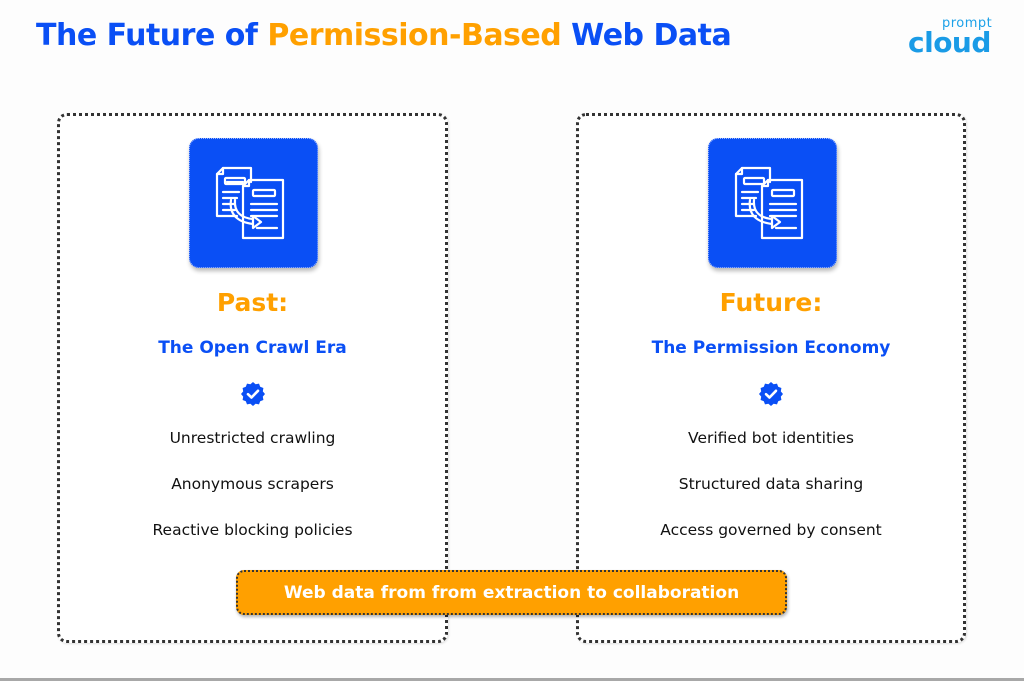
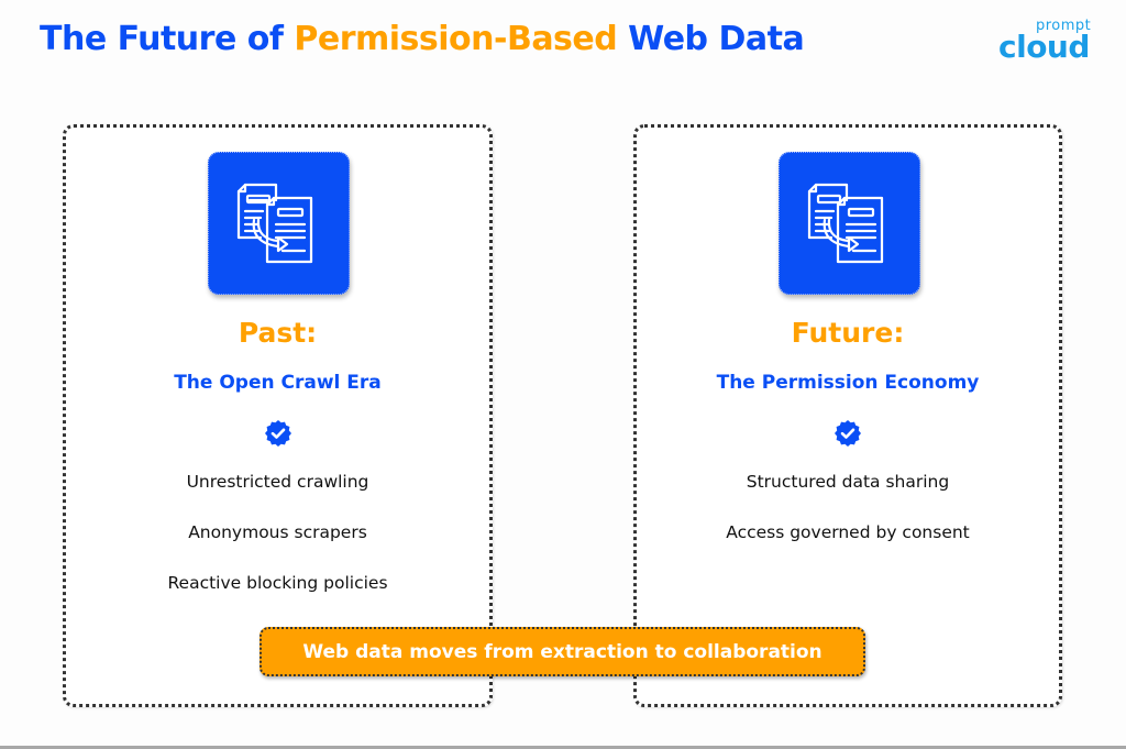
  The Future of Permission-Based Web Data
  prompt
  cloud
  Past:
  The Open Crawl Era
  Unrestricted crawling
  Anonymous scrapers
  Reactive blocking policies
  Future:
  The Permission Economy
- Verified bot identities
  Structured data sharing
  Access governed by consent
- Web data from from extraction to collaboration
+ Web data moves from extraction to collaboration
